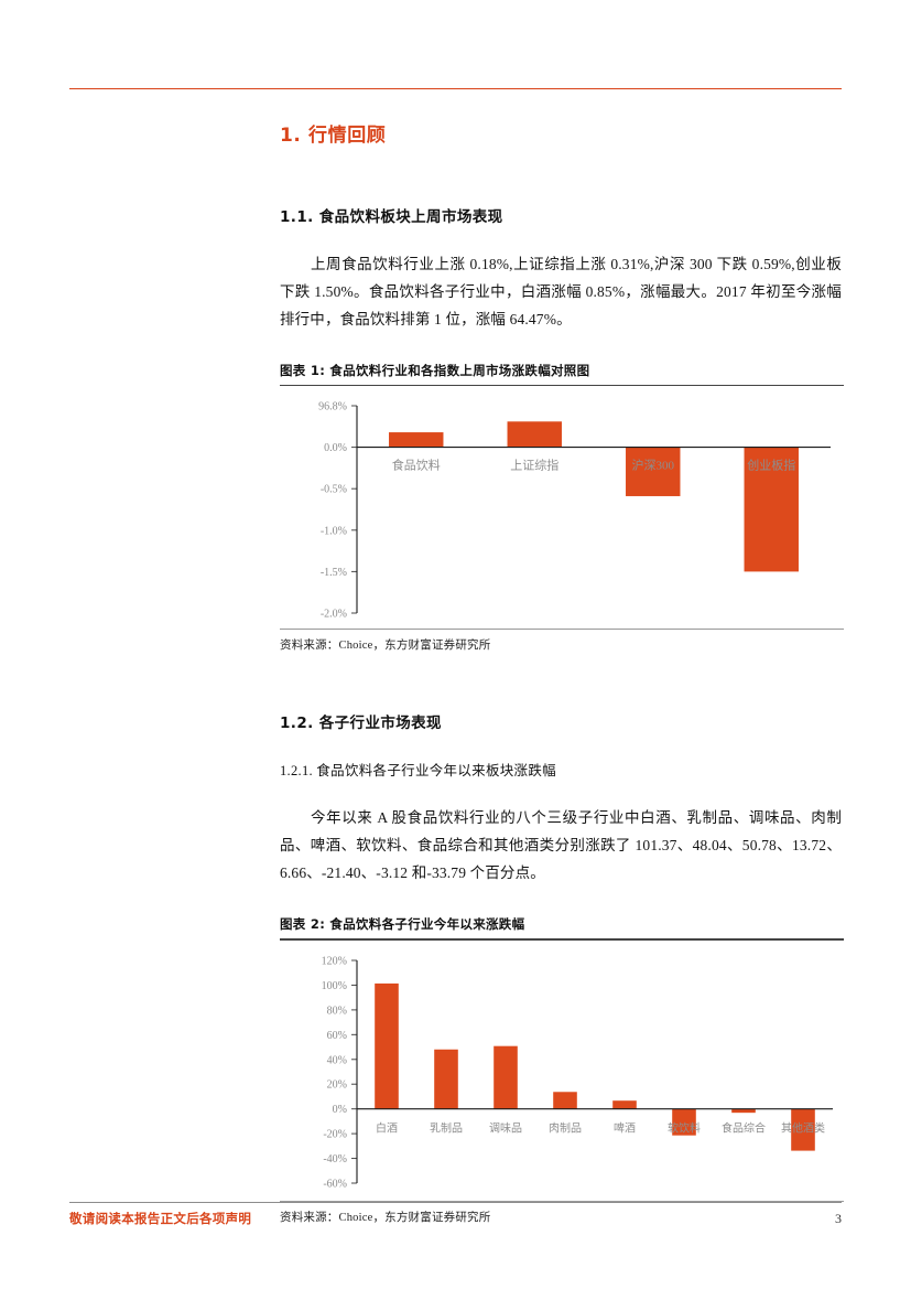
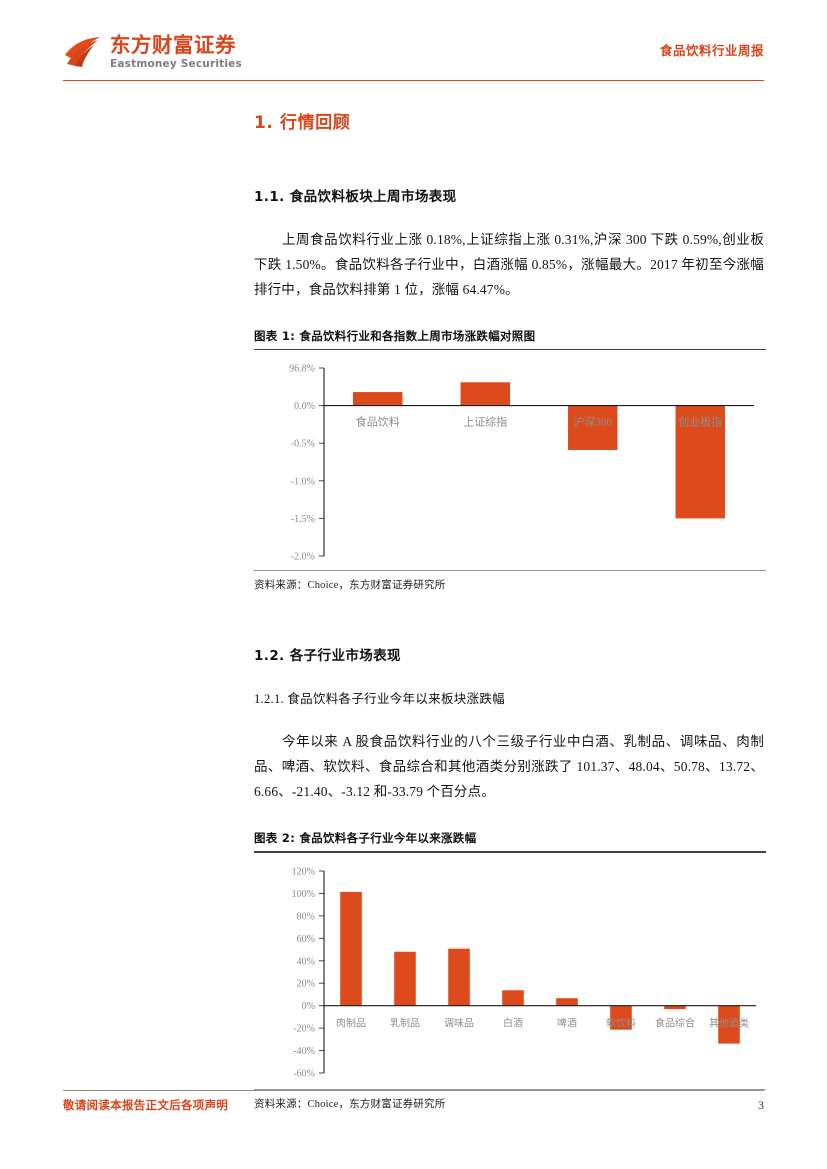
+ 东方财富证券
+ Eastmoney Securities
+ 食品饮料行业周报
  1. 行情回顾
  1.1. 食品饮料板块上周市场表现
  上周食品饮料行业上涨 0.18%,上证综指上涨 0.31%,沪深 300 下跌 0.59%,创业板下跌 1.50%。食品饮料各子行业中，白酒涨幅 0.85%，涨幅最大。2017 年初至今涨幅排行中，食品饮料排第 1 位，涨幅 64.47%。
  图表 1: 食品饮料行业和各指数上周市场涨跌幅对照图
  96.8%
  0.0%
  -0.5%
  -1.0%
  -1.5%
  -2.0%
  食品饮料
  上证综指
  沪深300
  创业板指
  资料来源：Choice，东方财富证券研究所
  1.2. 各子行业市场表现
  1.2.1. 食品饮料各子行业今年以来板块涨跌幅
  今年以来 A 股食品饮料行业的八个三级子行业中白酒、乳制品、调味品、肉制品、啤酒、软饮料、食品综合和其他酒类分别涨跌了 101.37、48.04、50.78、13.72、6.66、-21.40、-3.12 和-33.79 个百分点。
  图表 2: 食品饮料各子行业今年以来涨跌幅
  120%
  100%
  80%
  60%
  40%
  20%
  0%
  -20%
  -40%
  -60%
- 白酒
+ 肉制品
  乳制品
  调味品
- 肉制品
+ 白酒
  啤酒
  软饮料
  食品综合
  其他酒类
  资料来源：Choice，东方财富证券研究所
  敬请阅读本报告正文后各项声明
  3
